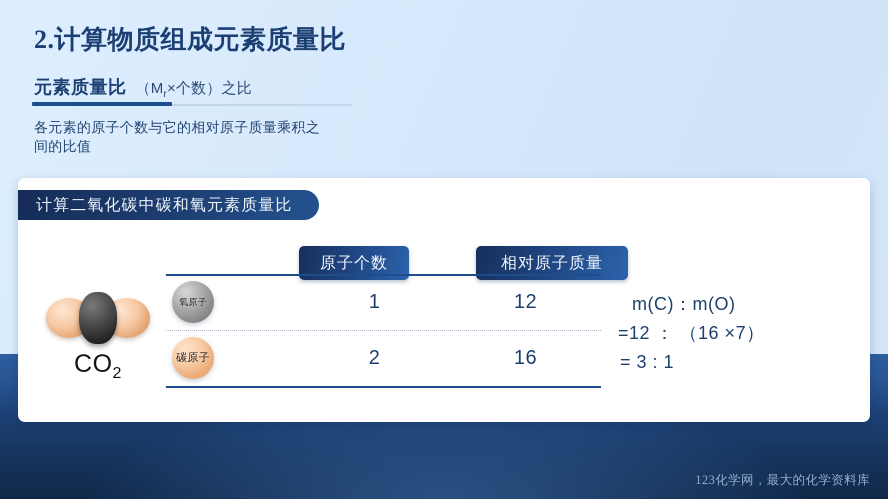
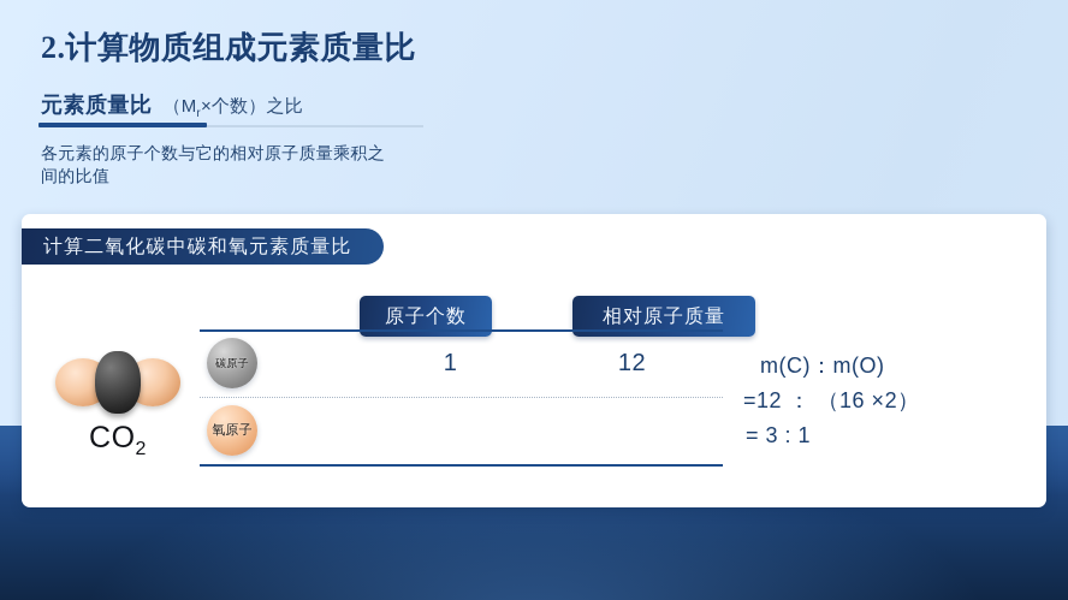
- 123化学网，最大的化学资料库
  2.计算物质组成元素质量比
  元素质量比
  （Mr×个数）之比
  各元素的原子个数与它的相对原子质量乘积之间的比值
  计算二氧化碳中碳和氧元素质量比
  CO2
  原子个数
  相对原子质量
- 氧原子
+ 碳原子
  1
  12
- 碳原子
+ 氧原子
- 2
- 16
  m(C)：m(O)
- =12 ： （16 ×7）
+ =12 ： （16 ×2）
  = 3 : 1
